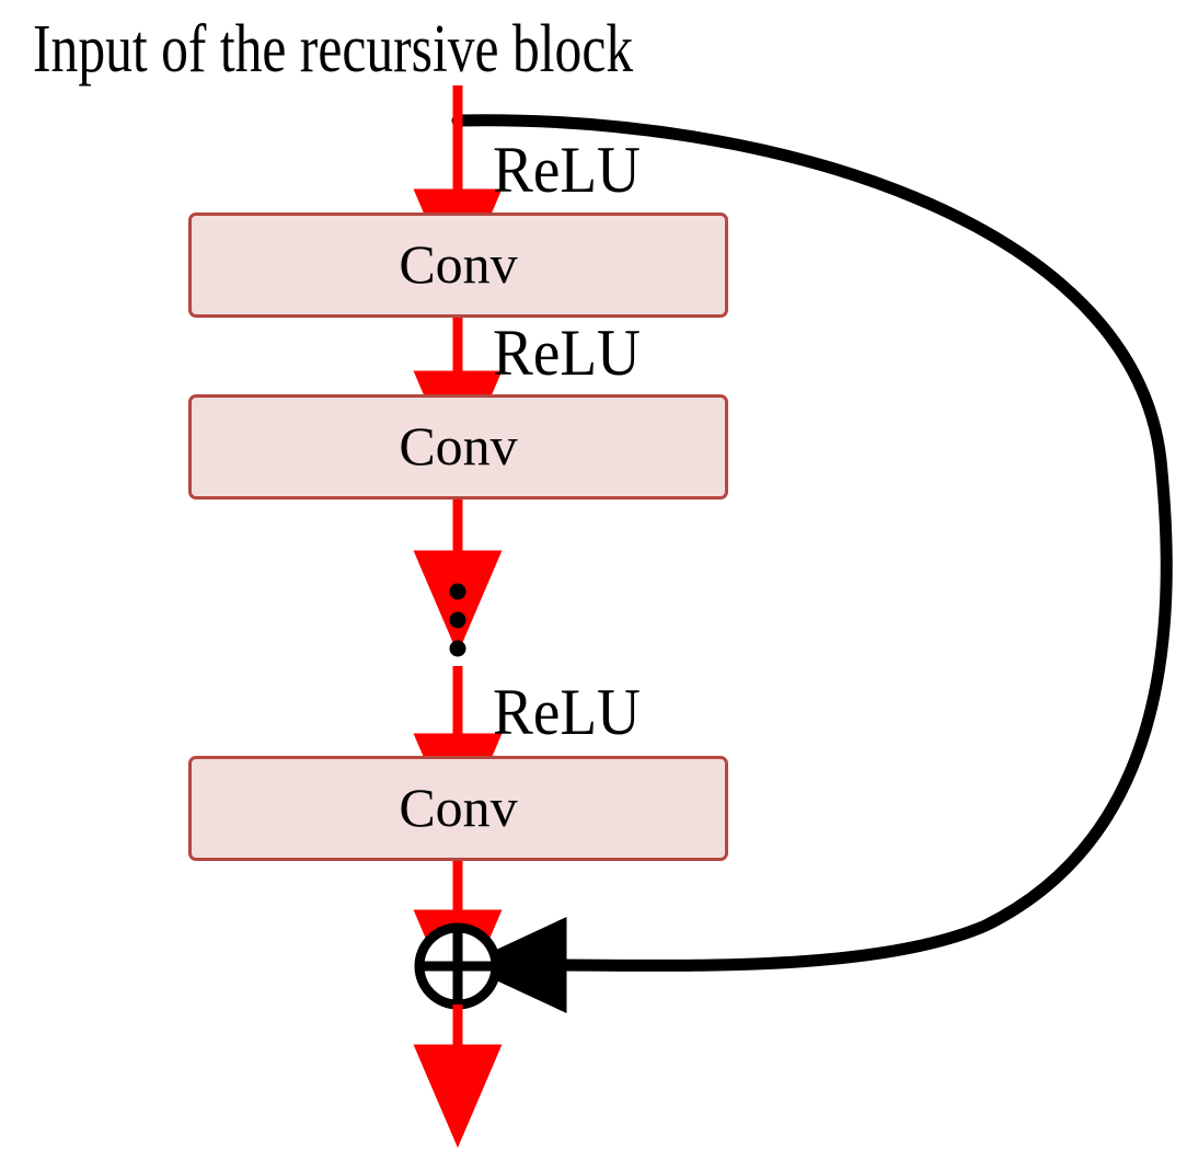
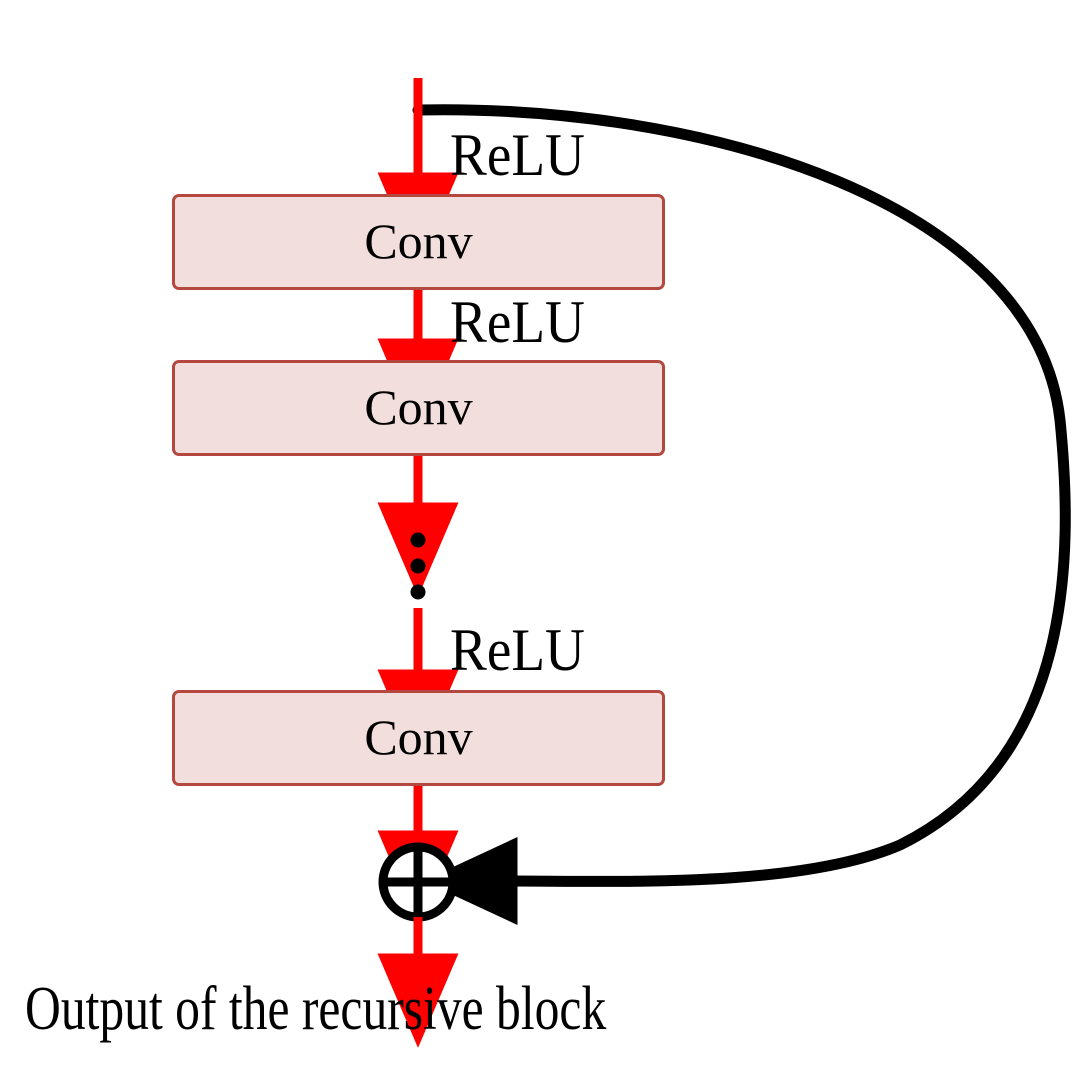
- Input of the recursive block
  Conv
  Conv
  Conv
  ReLU
  ReLU
  ReLU
+ Output of the recursive block
